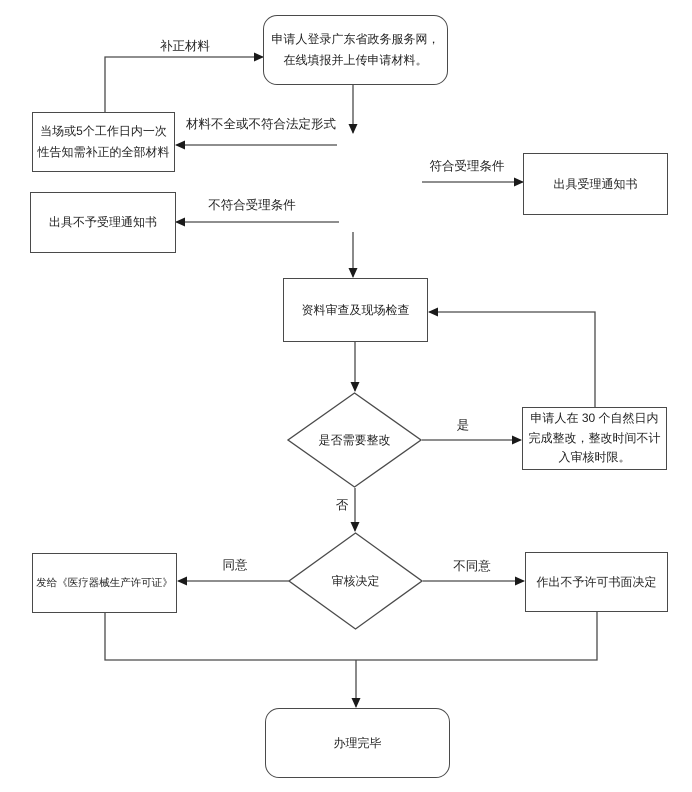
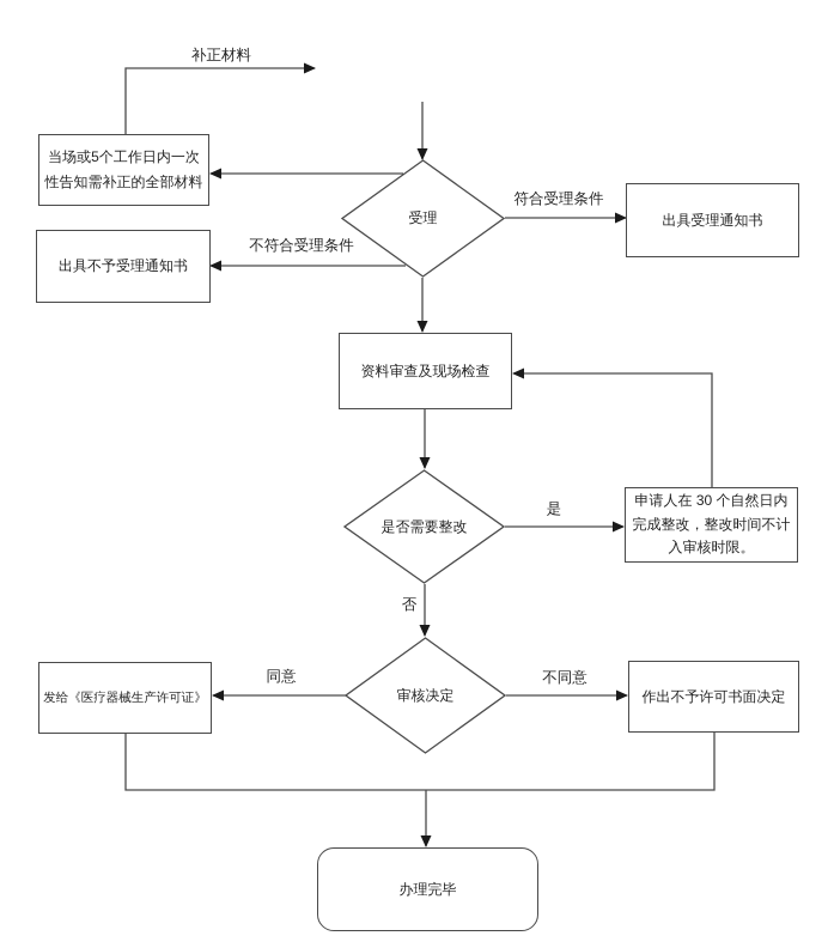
- 申请人登录广东省政务服务网，
- 在线填报并上传申请材料。
  当场或5个工作日内一次
  性告知需补正的全部材料
+ 受理
  出具不予受理通知书
  出具受理通知书
  资料审查及现场检查
  是否需要整改
  申请人在 30 个自然日内
  完成整改，整改时间不计
  入审核时限。
  审核决定
  发给《医疗器械生产许可证》
  作出不予许可书面决定
  办理完毕
  补正材料
- 材料不全或不符合法定形式
  符合受理条件
  不符合受理条件
  是
  否
  同意
  不同意
